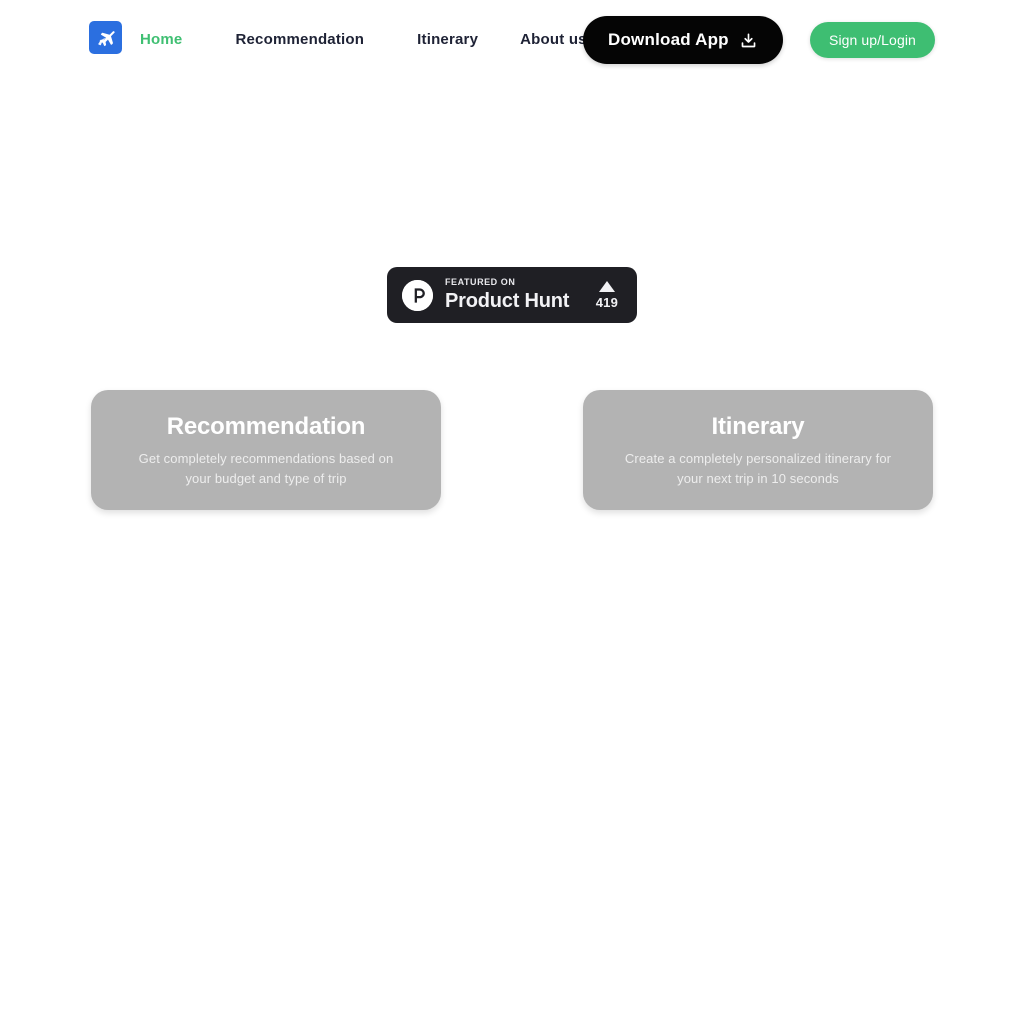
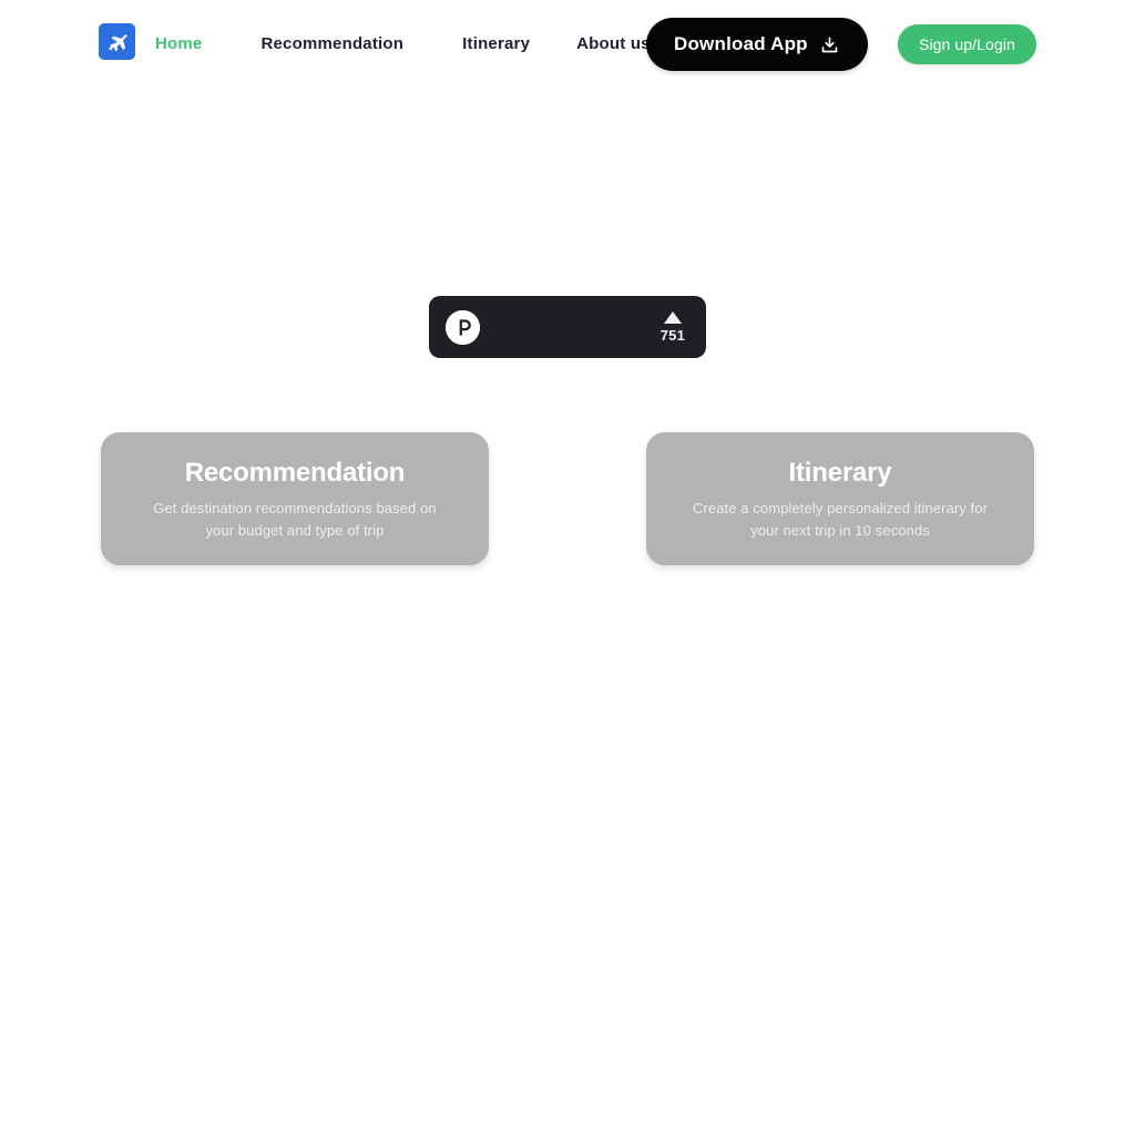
  Home
  Recommendation
  Itinerary
  About u
  Download App
  Sign up/Login
- FEATURED ON
- Product Hunt
- 419
+ 751
  Recommendation
- Get completely recommendations based on your budget and type of trip
+ Get destination recommendations based on your budget and type of trip
  Itinerary
  Create a completely personalized itinerary for your next trip in 10 seconds
